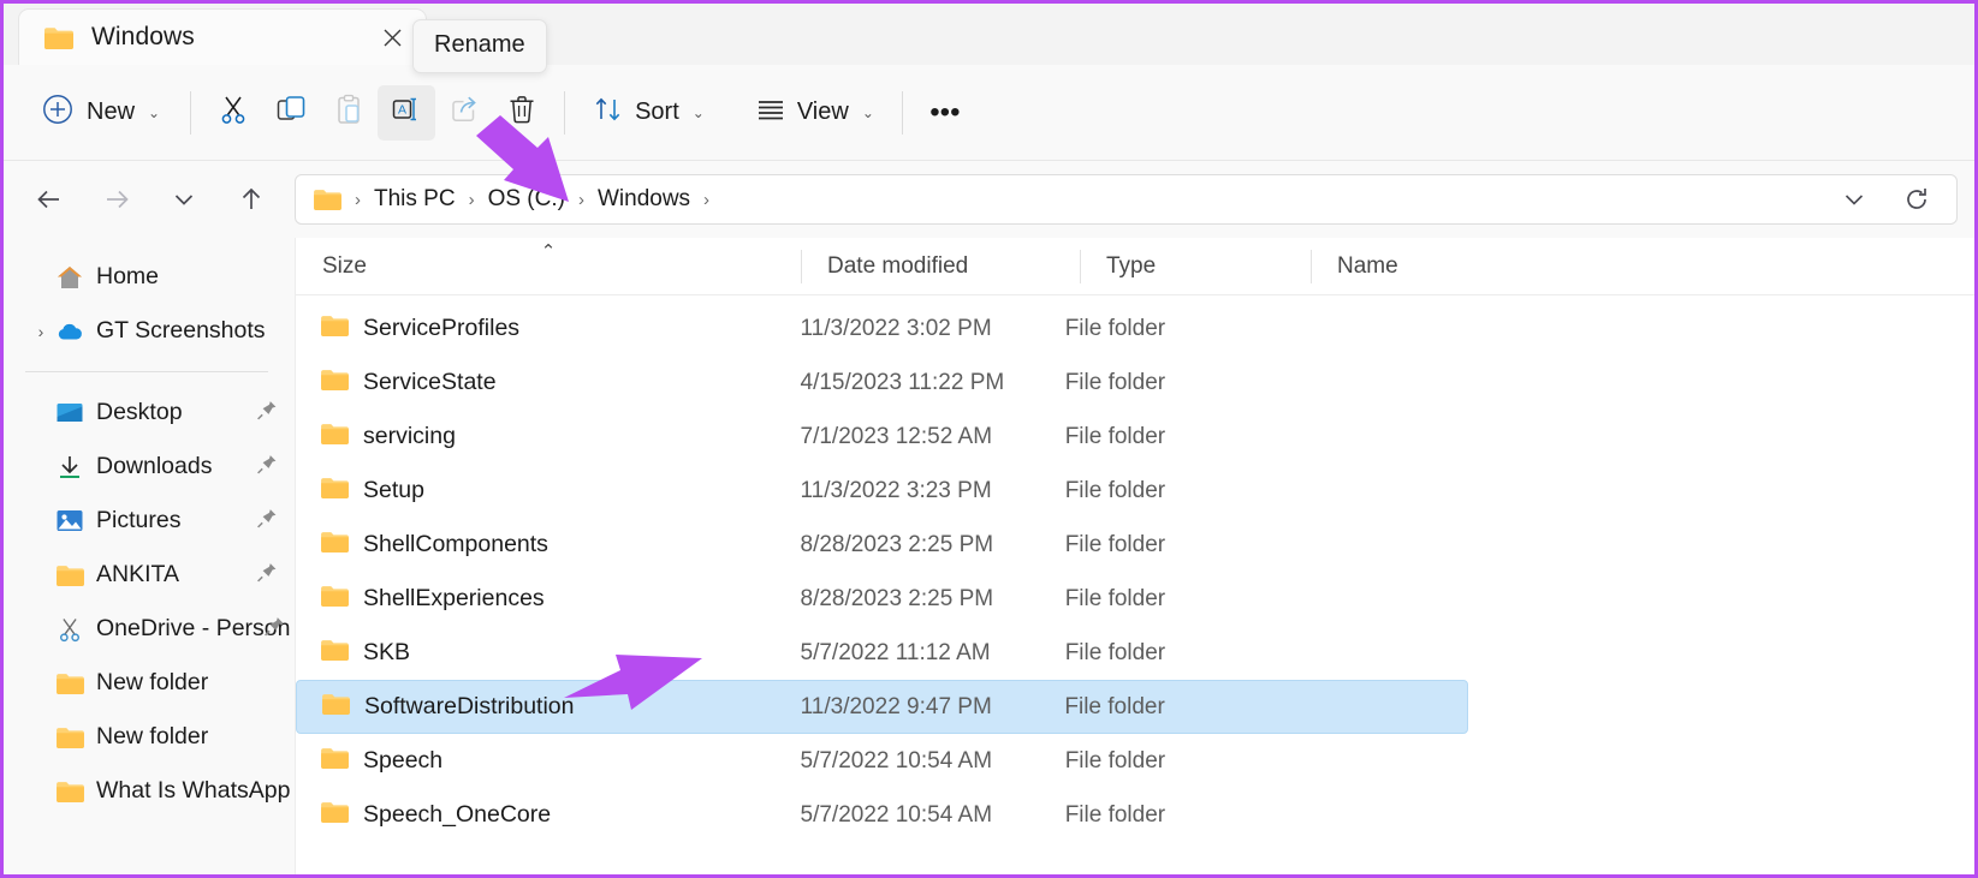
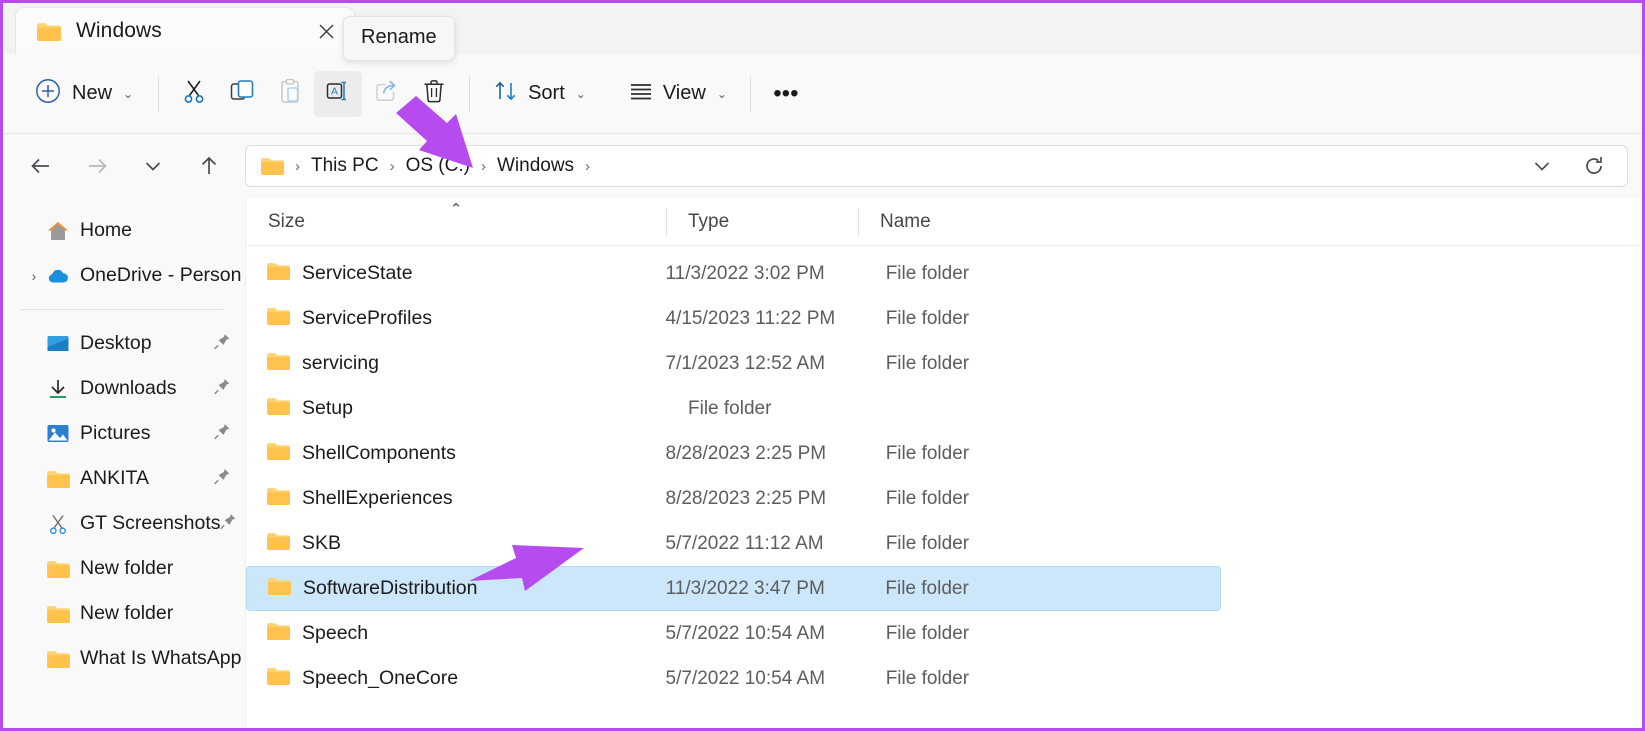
  Windows
  Rename
  New
  ⌄
  A
  Sort
  ⌄
  View
  ⌄
  •••
  ›
  This PC
  ›
  OS (C:
  ›
  Windows
  ›
  Home
  ›
- GT Screenshots
+ OneDrive - Person
  Desktop
  Downloads
  Pictures
  ANKITA
- OneDrive - Person
+ GT Screenshots
  New folder
  New folder
  What Is WhatsApp
  ⌃
  Size
- Date modified
  Type
  Name
- ServiceProfiles
+ ServiceState
  11/3/2022 3:02 PM
  File folder
- ServiceState
+ ServiceProfiles
  4/15/2023 11:22 PM
  File folder
  servicing
  7/1/2023 12:52 AM
  File folder
  Setup
- 11/3/2022 3:23 PM
  File folder
  ShellComponents
  8/28/2023 2:25 PM
  File folder
  ShellExperiences
  8/28/2023 2:25 PM
  File folder
  SKB
  5/7/2022 11:12 AM
  File folder
  SoftwareDistribution
- 11/3/2022 9:47 PM
+ 11/3/2022 3:47 PM
  File folder
  Speech
  5/7/2022 10:54 AM
  File folder
  Speech_OneCore
  5/7/2022 10:54 AM
  File folder
